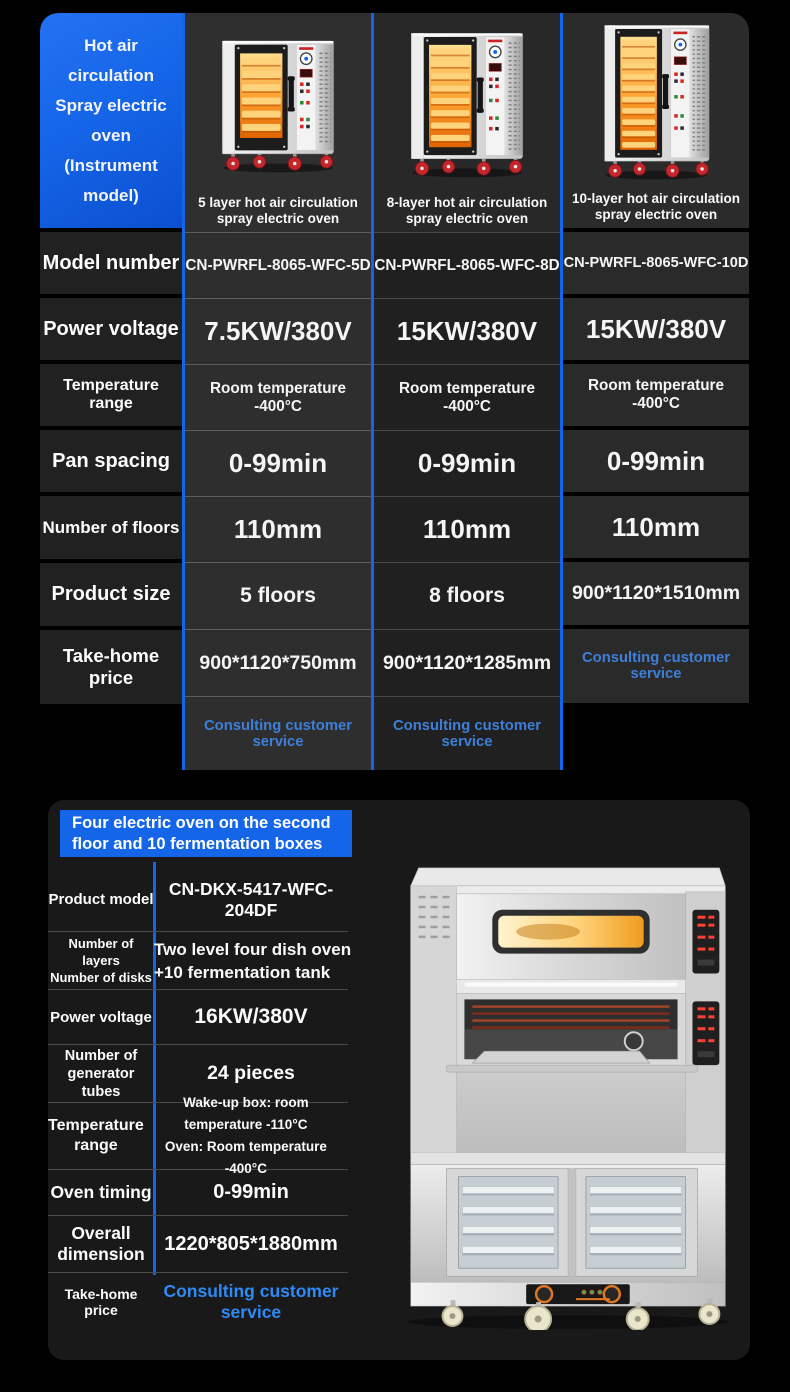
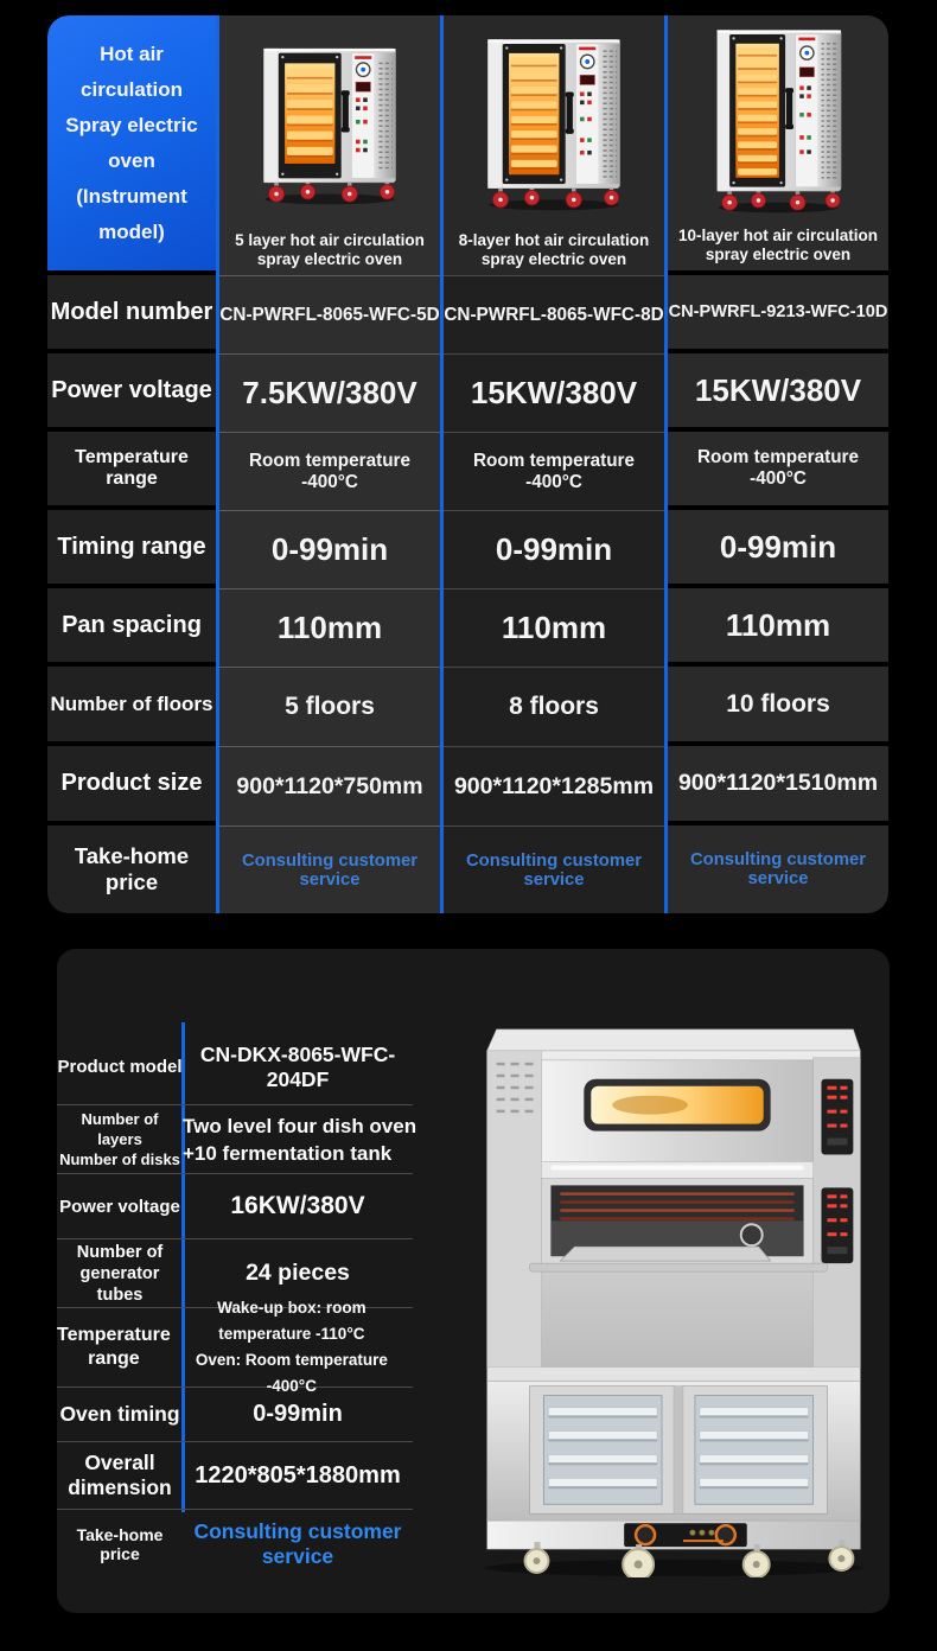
  Hot air circulation
  Spray electric oven
  (Instrument model)
  Model number
  Power voltage
  Temperature range
+ Timing range
  Pan spacing
  Number of floors
  Product size
  Take-home price
  5 layer hot air circulation
  spray electric oven
  CN-PWRFL-8065-WFC-5D
  7.5KW/380V
  Room temperature -400°C
  0-99min
  110mm
  5 floors
  900*1120*750mm
  Consulting customer service
  8-layer hot air circulation
  spray electric oven
  CN-PWRFL-8065-WFC-8D
  15KW/380V
  Room temperature -400°C
  0-99min
  110mm
  8 floors
  900*1120*1285mm
  Consulting customer service
  10-layer hot air circulation
  spray electric oven
- CN-PWRFL-8065-WFC-10D
+ CN-PWRFL-9213-WFC-10D
  15KW/380V
  Room temperature -400°C
  0-99min
  110mm
+ 10 floors
  900*1120*1510mm
  Consulting customer service
- Four electric oven on the second
- floor and 10 fermentation boxes
  Product model
- CN-DKX-5417-WFC-204DF
+ CN-DKX-8065-WFC-204DF
  Number of layers
  Number of disks
  Two level four dish oven
  +10 fermentation tank
  Power voltage
  16KW/380V
  Number of
  generator tubes
  24 pieces
  Temperature
  range
  Wake-up box: room temperature -110°C
  Oven: Room temperature -400°C
  Oven timing
  0-99min
  Overall
  dimension
  1220*805*1880mm
  Take-home price
  Consulting customer service
